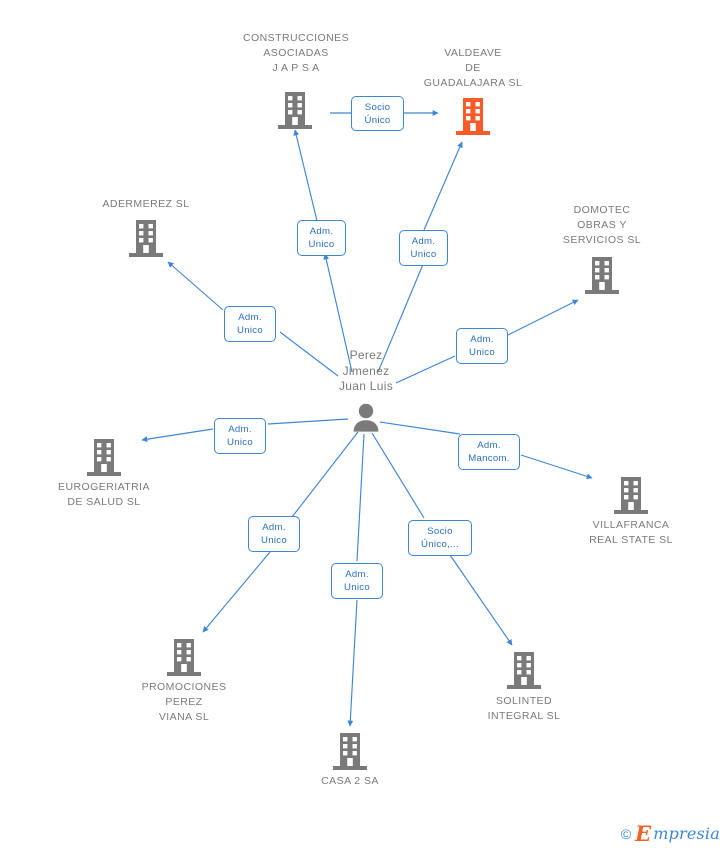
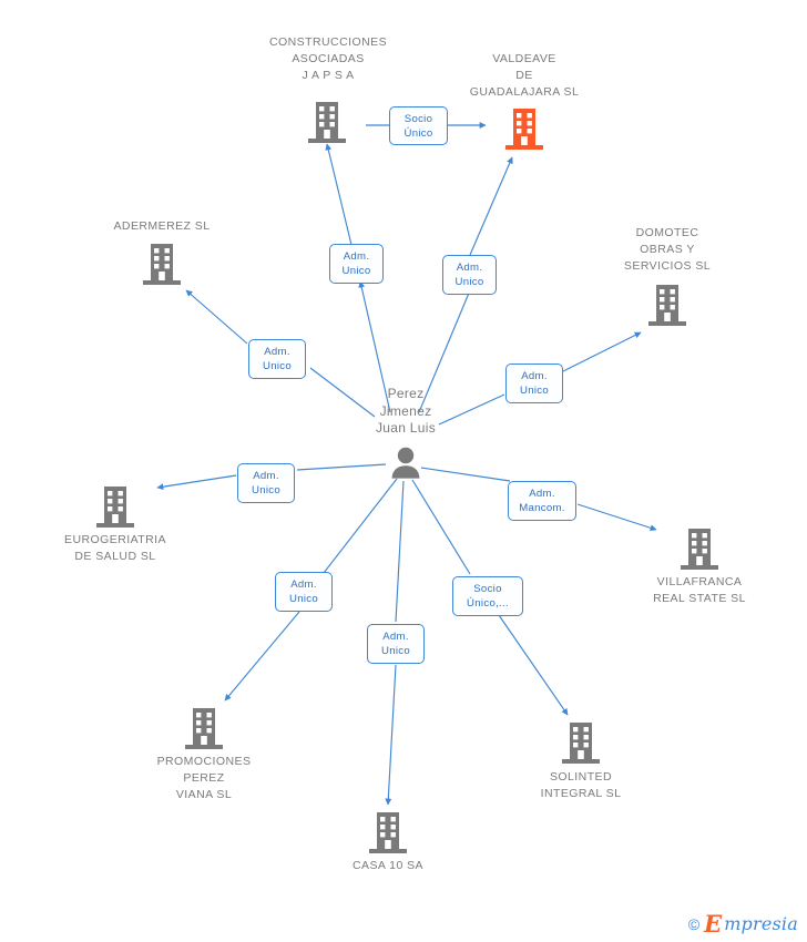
  CONSTRUCCIONES
  ASOCIADAS
  J A P S A
  VALDEAVE
  DE
  GUADALAJARA SL
  ADERMEREZ SL
  DOMOTEC
  OBRAS Y
  SERVICIOS SL
  EUROGERIATRIA
  DE SALUD SL
  VILLAFRANCA
  REAL STATE SL
  PROMOCIONES
  PEREZ
  VIANA SL
- CASA 2 SA
+ CASA 10 SA
  SOLINTED
  INTEGRAL SL
  Perez
  Jimenez
  Juan Luis
  Adm.
  Unico
  Adm.
  Unico
  Socio
  Único
  Adm.
  Unico
  Adm.
  Unico
  Adm.
  Unico
  Adm.
  Mancom.
  Adm.
  Unico
  Adm.
  Unico
  Socio
  Único,...
  ©
  E
  mpresia
